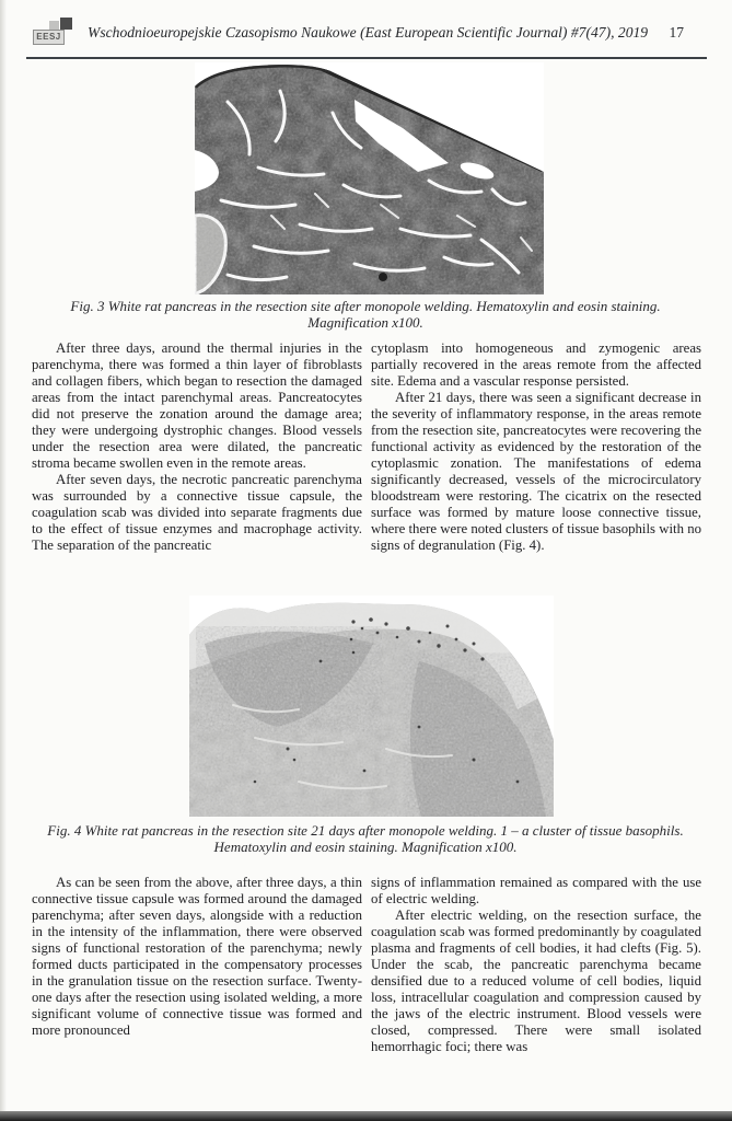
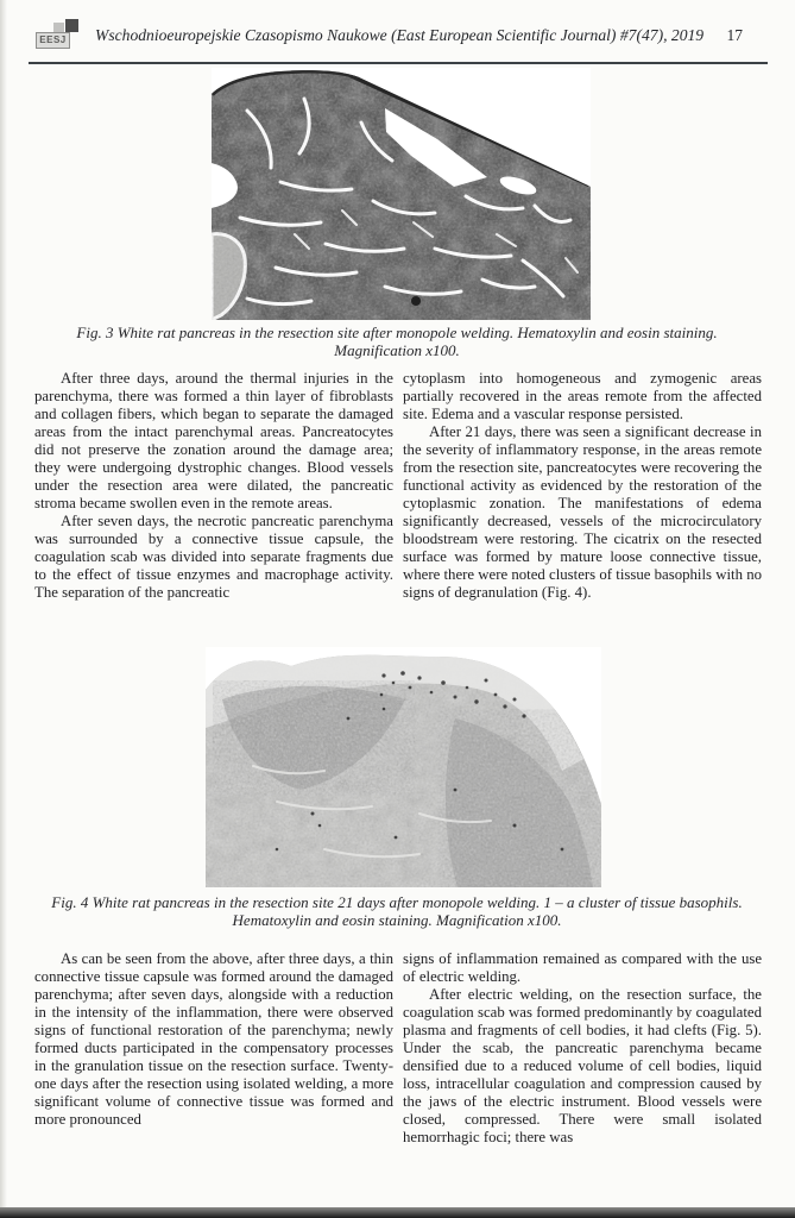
  EESJ
  Wschodnioeuropejskie Czasopismo Naukowe (East European Scientific Journal) #7(47), 2019
  17
  Fig. 3 White rat pancreas in the resection site after monopole welding. Hematoxylin and eosin staining. Magnification x100.
- After three days, around the thermal injuries in the parenchyma, there was formed a thin layer of fibroblasts and collagen fibers, which began to resection the damaged areas from the intact parenchymal areas. Pancreatocytes did not preserve the zonation around the damage area; they were undergoing dystrophic changes. Blood vessels under the resection area were dilated, the pancreatic stroma became swollen even in the remote areas.
+ After three days, around the thermal injuries in the parenchyma, there was formed a thin layer of fibroblasts and collagen fibers, which began to separate the damaged areas from the intact parenchymal areas. Pancreatocytes did not preserve the zonation around the damage area; they were undergoing dystrophic changes. Blood vessels under the resection area were dilated, the pancreatic stroma became swollen even in the remote areas.
  After seven days, the necrotic pancreatic parenchyma was surrounded by a connective tissue capsule, the coagulation scab was divided into separate fragments due to the effect of tissue enzymes and macrophage activity. The separation of the pancreatic
  cytoplasm into homogeneous and zymogenic areas partially recovered in the areas remote from the affected site. Edema and a vascular response persisted.
  After 21 days, there was seen a significant decrease in the severity of inflammatory response, in the areas remote from the resection site, pancreatocytes were recovering the functional activity as evidenced by the restoration of the cytoplasmic zonation. The manifestations of edema significantly decreased, vessels of the microcirculatory bloodstream were restoring. The cicatrix on the resected surface was formed by mature loose connective tissue, where there were noted clusters of tissue basophils with no signs of degranulation (Fig. 4).
  Fig. 4 White rat pancreas in the resection site 21 days after monopole welding. 1 – a cluster of tissue basophils. Hematoxylin and eosin staining. Magnification x100.
  As can be seen from the above, after three days, a thin connective tissue capsule was formed around the damaged parenchyma; after seven days, alongside with a reduction in the intensity of the inflammation, there were observed signs of functional restoration of the parenchyma; newly formed ducts participated in the compensatory processes in the granulation tissue on the resection surface. Twenty-one days after the resection using isolated welding, a more significant volume of connective tissue was formed and more pronounced
  signs of inflammation remained as compared with the use of electric welding.
  After electric welding, on the resection surface, the coagulation scab was formed predominantly by coagulated plasma and fragments of cell bodies, it had clefts (Fig. 5). Under the scab, the pancreatic parenchyma became densified due to a reduced volume of cell bodies, liquid loss, intracellular coagulation and compression caused by the jaws of the electric instrument. Blood vessels were closed, compressed. There were small isolated hemorrhagic foci; there was
